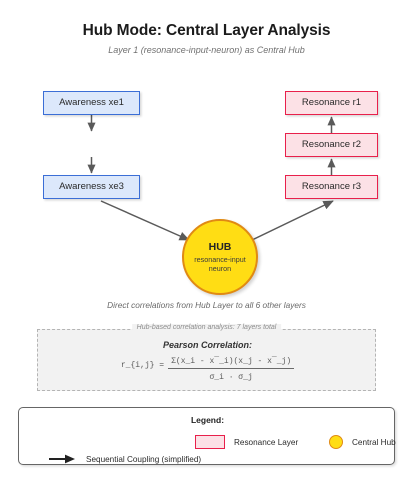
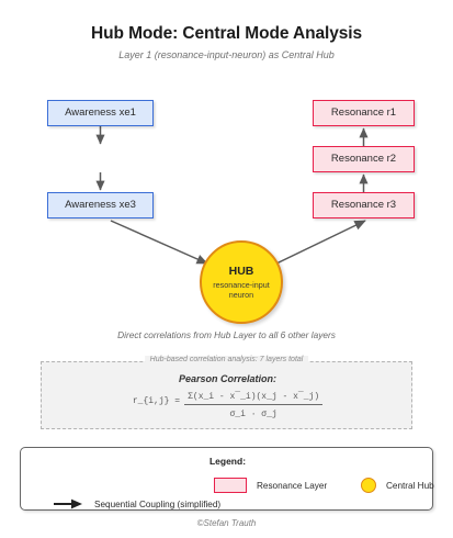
- Hub Mode: Central Layer Analysis
+ Hub Mode: Central Mode Analysis
  Layer 1 (resonance-input-neuron) as Central Hub
  Awareness xe1
  Awareness xe3
  Resonance r1
  Resonance r2
  Resonance r3
  HUB
  resonance-input neuron
  Direct correlations from Hub Layer to all 6 other layers
  Pearson Correlation:
  r_{i,j} =
  Σ(x_i - x¯_i)(x_j - x¯_j)
  σ_i · σ_j
  Legend:
  Resonance Layer
  Central Hub
  Sequential Coupling (simplified)
+ ©Stefan Trauth
